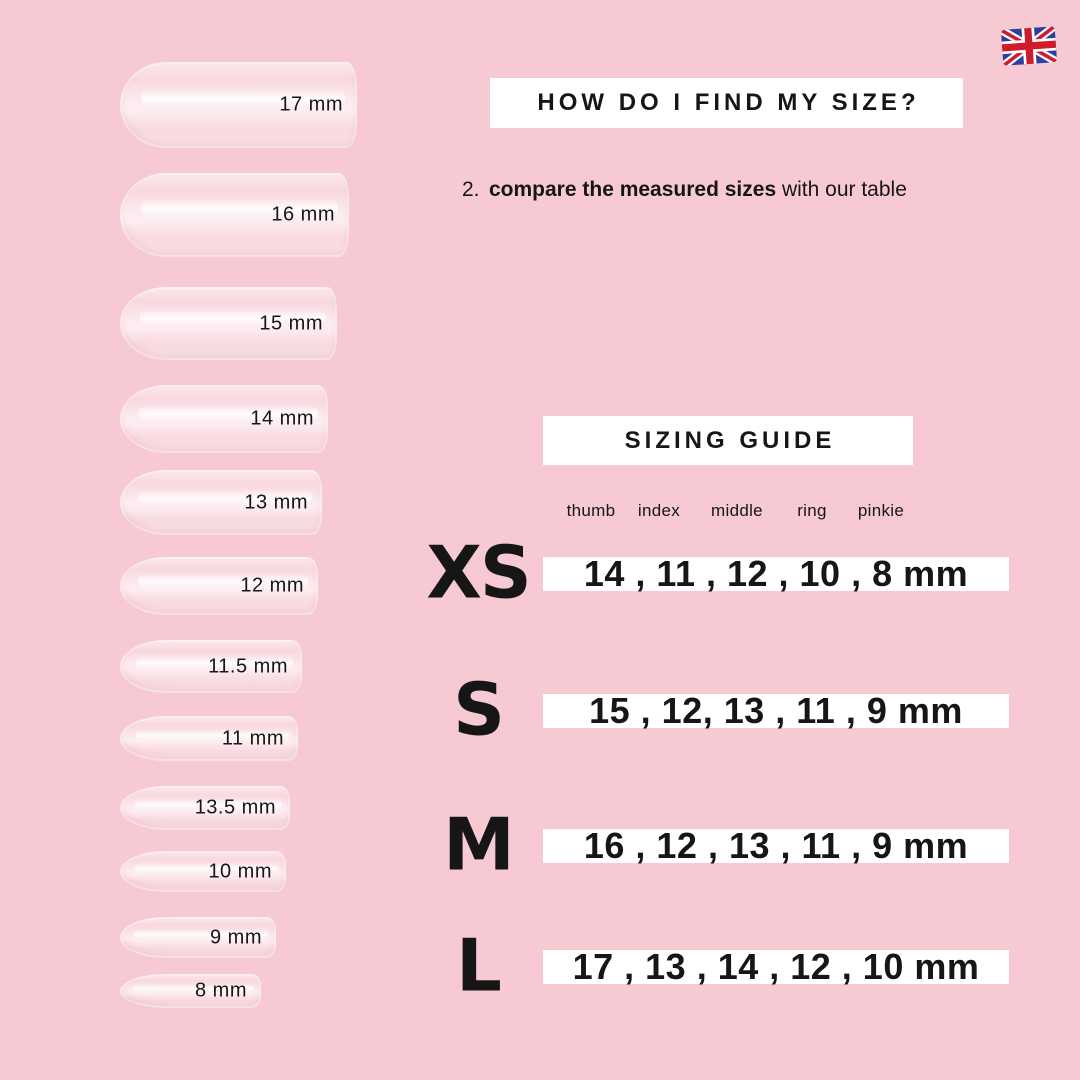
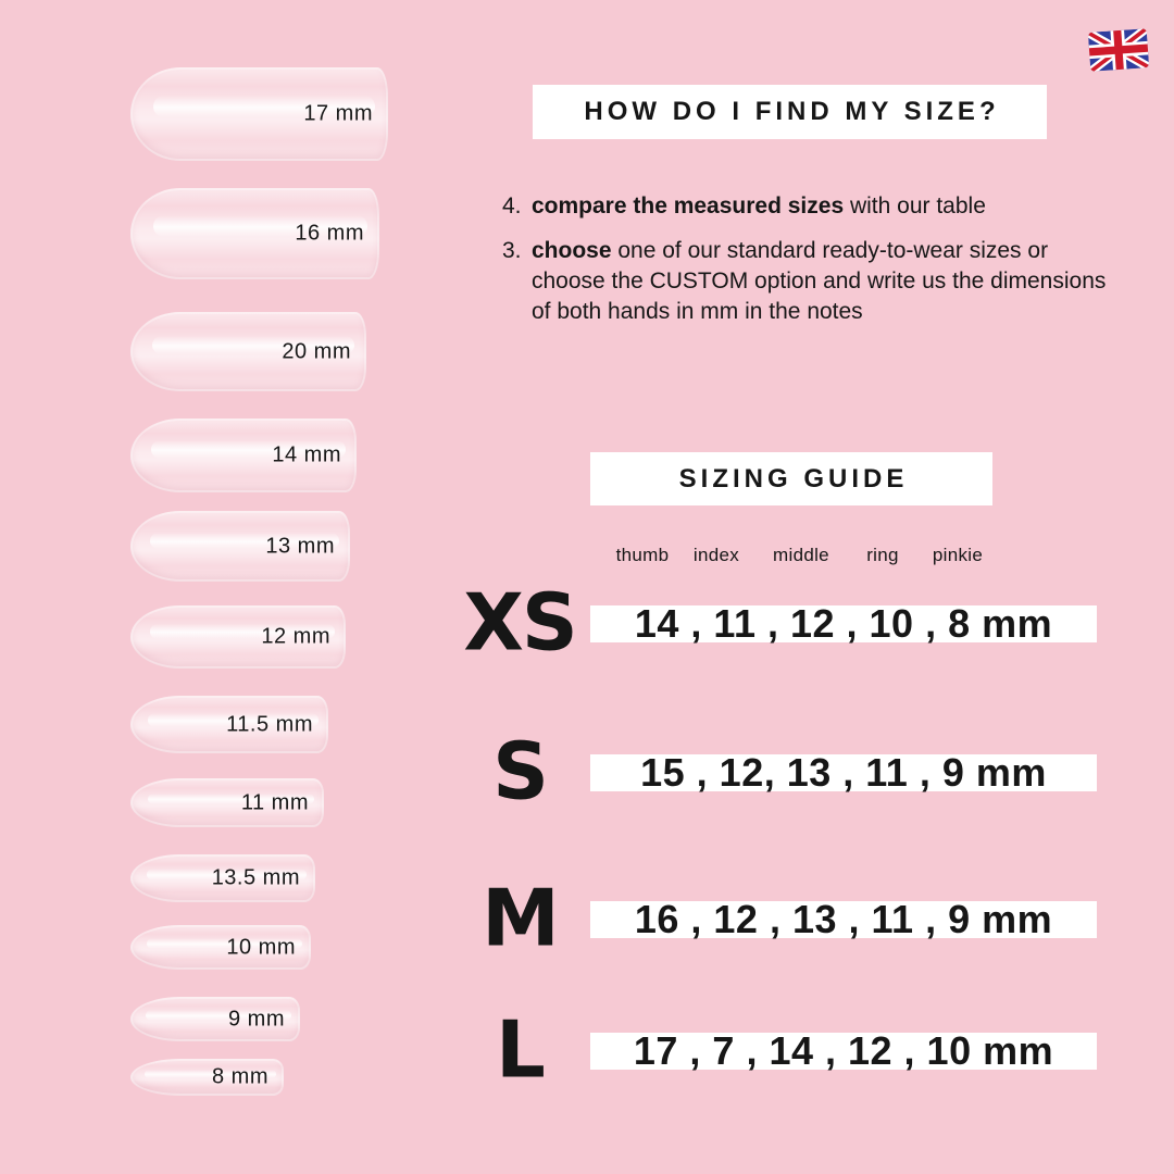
  17 mm
  16 mm
- 15 mm
+ 20 mm
  14 mm
  13 mm
  12 mm
  11.5 mm
  11 mm
  13.5 mm
  10 mm
  9 mm
  8 mm
  HOW DO I FIND MY SIZE?
- 2.
+ 4.
  compare the measured sizes with our table
+ 3.
+ choose one of our standard ready-to-wear sizes or choose the CUSTOM option and write us the dimensions of both hands in mm in the notes
  SIZING GUIDE
  thumb
  index
  middle
  ring
  pinkie
  XS
  14 , 11 , 12 , 10 , 8 mm
  S
  15 , 12, 13 , 11 , 9 mm
  M
  16 , 12 , 13 , 11 , 9 mm
  L
- 17 , 13 , 14 , 12 , 10 mm
+ 17 , 7 , 14 , 12 , 10 mm
